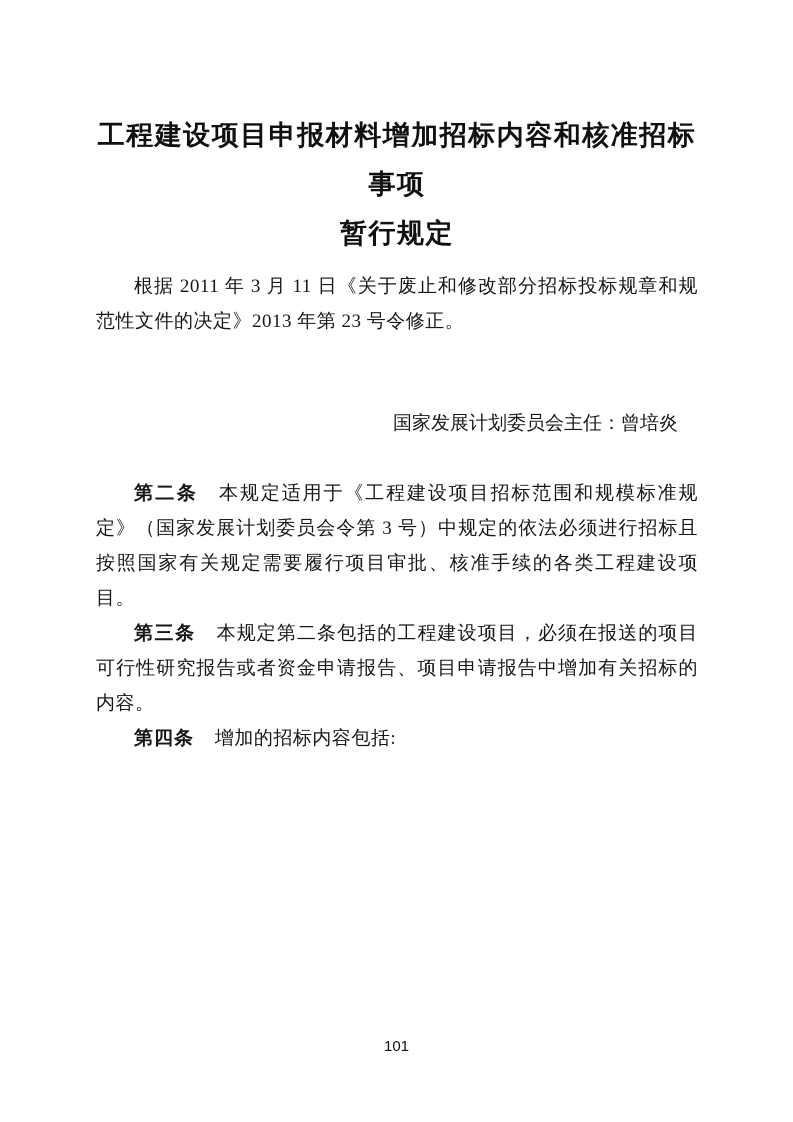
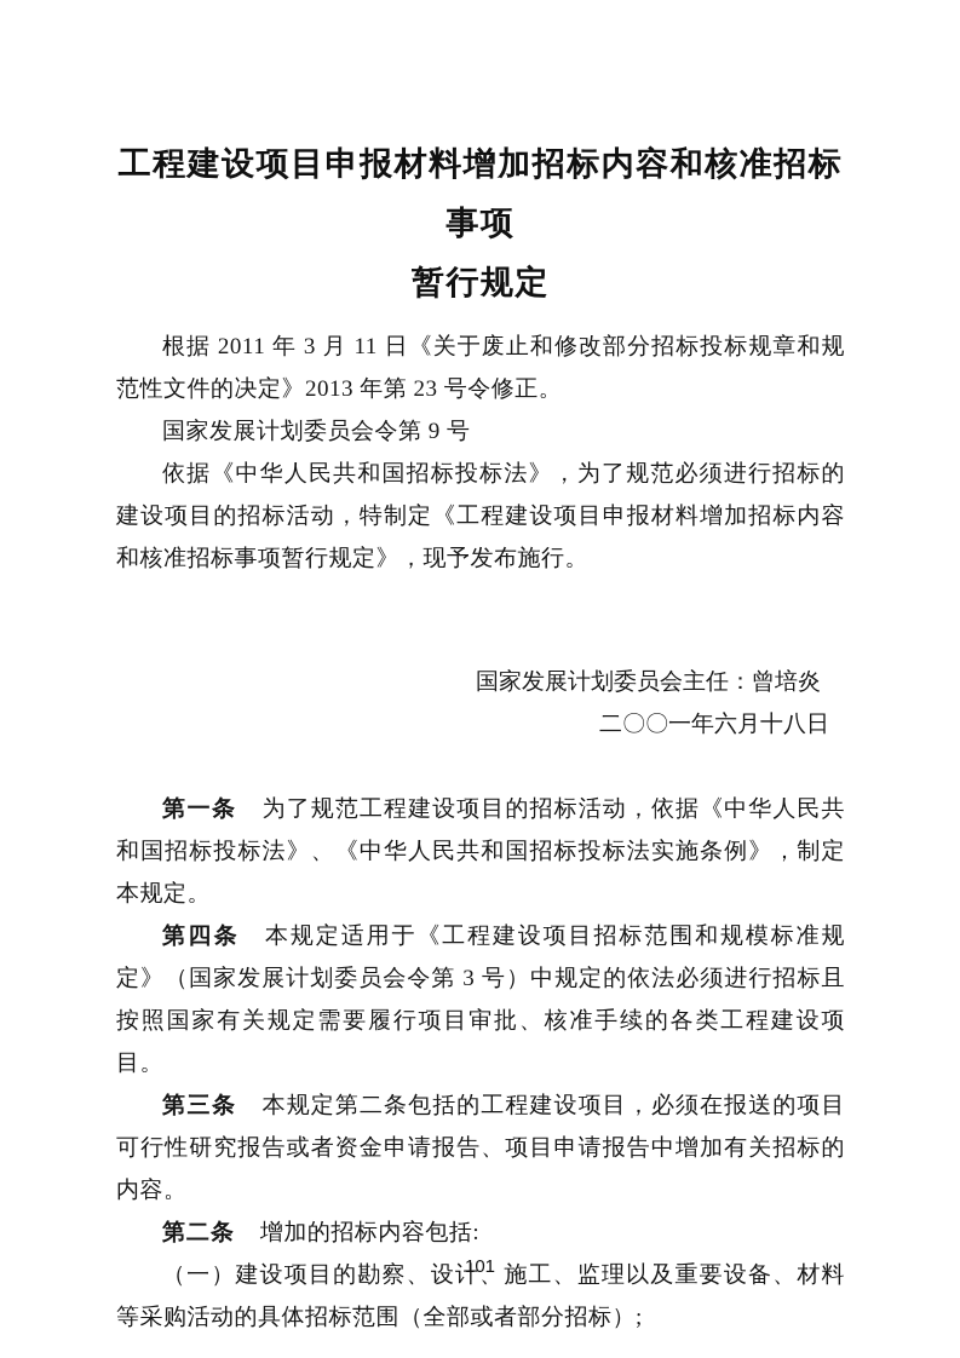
  工程建设项目申报材料增加招标内容和核准招标事项
  暂行规定
  根据 2011 年 3 月 11 日《关于废止和修改部分招标投标规章和规范性文件的决定》2013 年第 23 号令修正。
+ 国家发展计划委员会令第 9 号
+ 依据《中华人民共和国招标投标法》，为了规范必须进行招标的建设项目的招标活动，特制定《工程建设项目申报材料增加招标内容和核准招标事项暂行规定》，现予发布施行。
  国家发展计划委员会主任：曾培炎
+ 二〇〇一年六月十八日
+ 第一条 为了规范工程建设项目的招标活动，依据《中华人民共和国招标投标法》、《中华人民共和国招标投标法实施条例》，制定本规定。
- 第二条 本规定适用于《工程建设项目招标范围和规模标准规定》（国家发展计划委员会令第 3 号）中规定的依法必须进行招标且按照国家有关规定需要履行项目审批、核准手续的各类工程建设项目。
+ 第四条 本规定适用于《工程建设项目招标范围和规模标准规定》（国家发展计划委员会令第 3 号）中规定的依法必须进行招标且按照国家有关规定需要履行项目审批、核准手续的各类工程建设项目。
  第三条 本规定第二条包括的工程建设项目，必须在报送的项目可行性研究报告或者资金申请报告、项目申请报告中增加有关招标的内容。
- 第四条 增加的招标内容包括:
+ 第二条 增加的招标内容包括:
+ （一）建设项目的勘察、设计、施工、监理以及重要设备、材料等采购活动的具体招标范围（全部或者部分招标）;
  101
